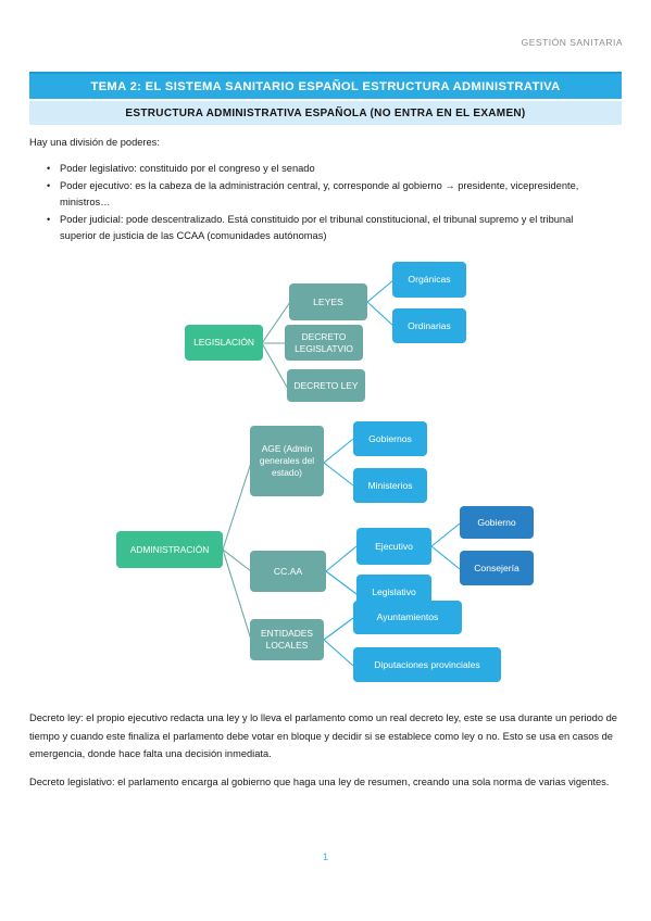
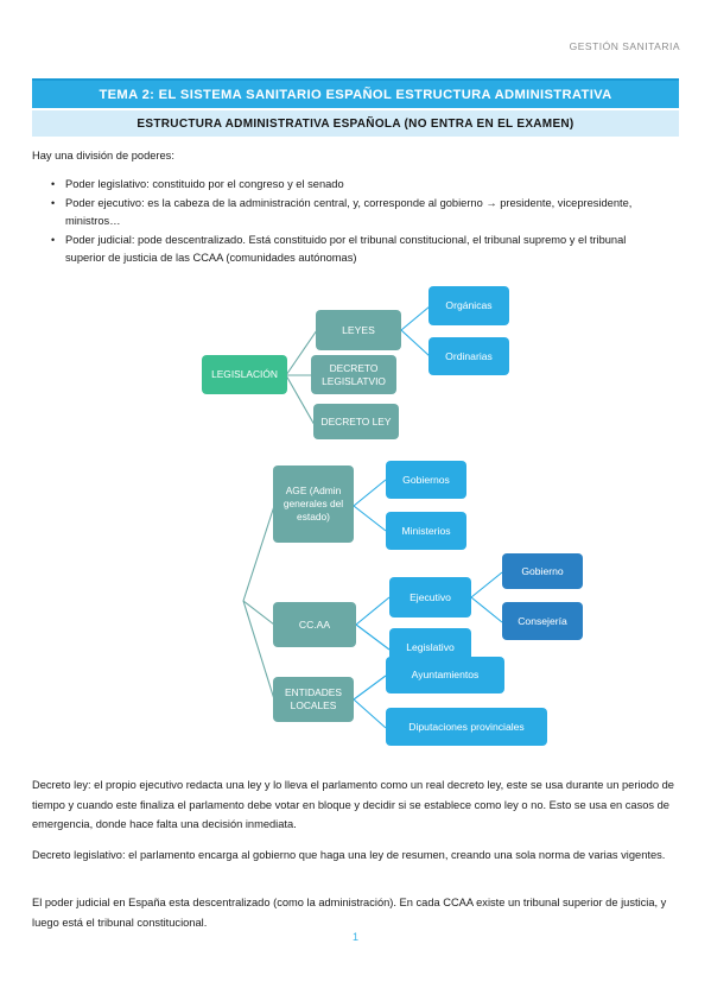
  GESTIÓN SANITARIA
  TEMA 2: EL SISTEMA SANITARIO ESPAÑOL ESTRUCTURA ADMINISTRATIVA
  ESTRUCTURA ADMINISTRATIVA ESPAÑOLA (NO ENTRA EN EL EXAMEN)
  Hay una división de poderes:
  •
  Poder legislativo: constituido por el congreso y el senado
  •
  Poder ejecutivo: es la cabeza de la administración central, y, corresponde al gobierno → presidente, vicepresidente, ministros…
  •
  Poder judicial: pode descentralizado. Está constituido por el tribunal constitucional, el tribunal supremo y el tribunal superior de justicia de las CCAA (comunidades autónomas)
  LEGISLACIÓN
  LEYES
  DECRETO LEGISLATVIO
  DECRETO LEY
  Orgánicas
  Ordinarias
- ADMINISTRACIÓN
  AGE (Admin generales del estado)
  CC.AA
  ENTIDADES LOCALES
  Gobiernos
  Ministerios
  Ejecutivo
  Legislativo
  Gobierno
  Consejería
  Ayuntamientos
  Diputaciones provinciales
  Decreto ley: el propio ejecutivo redacta una ley y lo lleva el parlamento como un real decreto ley, este se usa durante un periodo de tiempo y cuando este finaliza el parlamento debe votar en bloque y decidir si se establece como ley o no. Esto se usa en casos de emergencia, donde hace falta una decisión inmediata.
  Decreto legislativo: el parlamento encarga al gobierno que haga una ley de resumen, creando una sola norma de varias vigentes.
+ El poder judicial en España esta descentralizado (como la administración). En cada CCAA existe un tribunal superior de justicia, y luego está el tribunal constitucional.
  1
